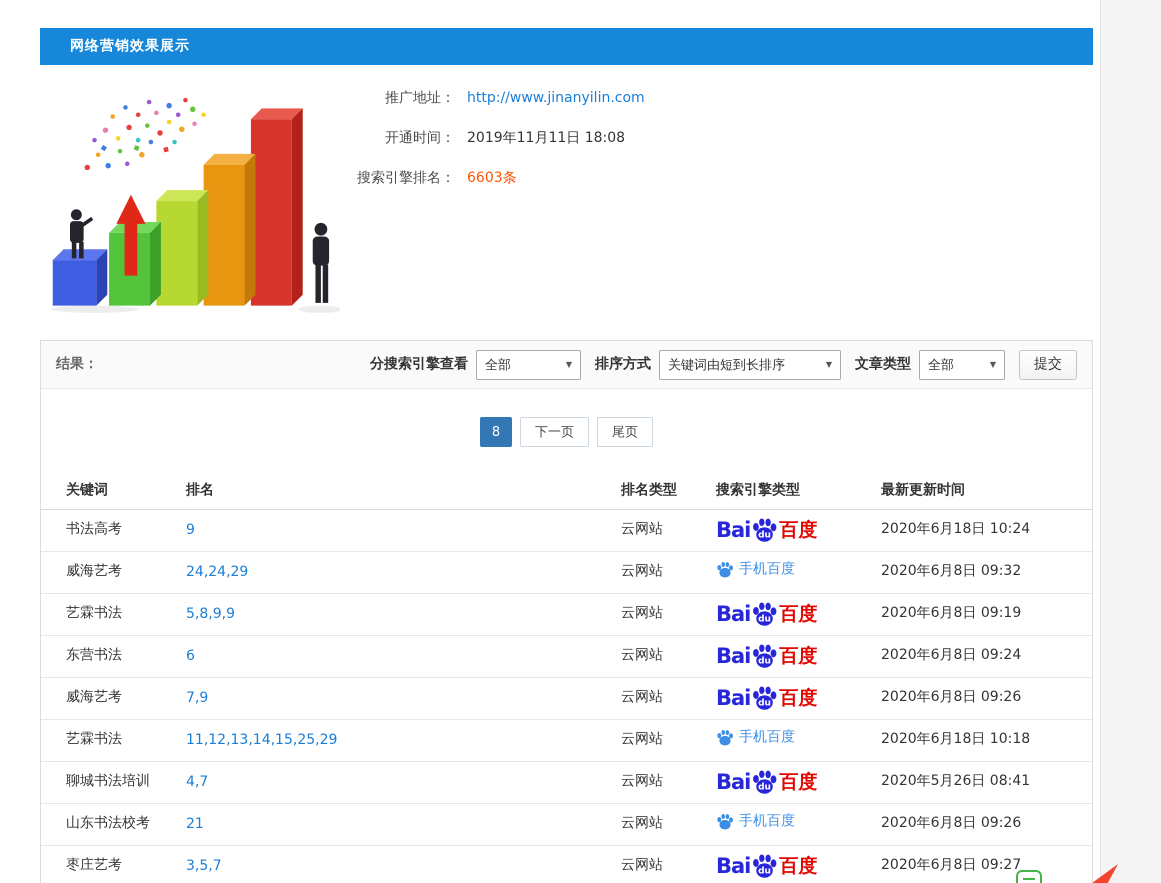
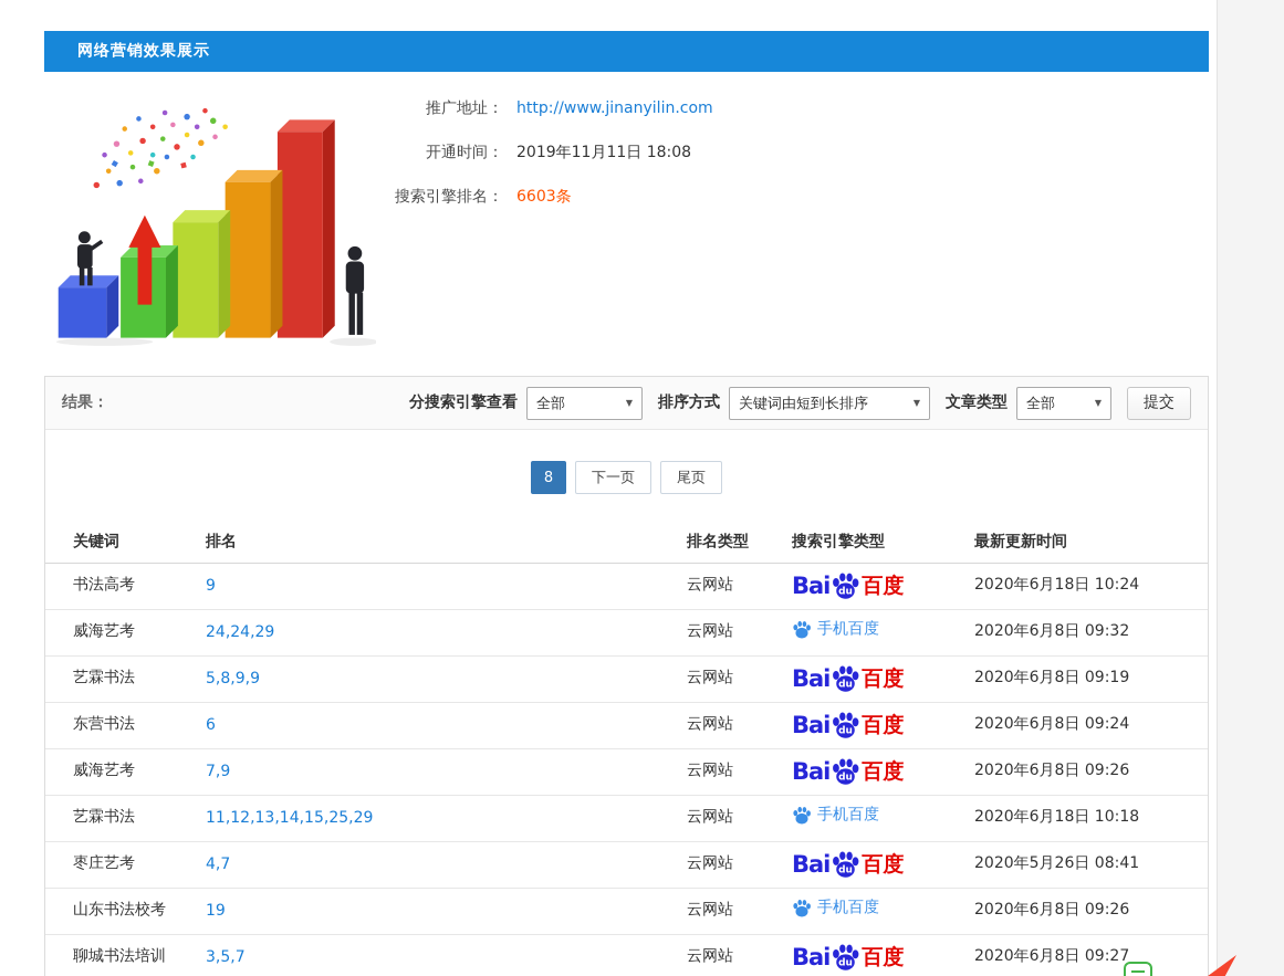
  网络营销效果展示
  推广地址：
  http://www.jinanyilin.com
  开通时间：
  2019年11月11日 18:08
  搜索引擎排名：
  6603条
  结果：
  分搜索引擎查看
  全部
  ▼
  排序方式
  关键词由短到长排序
  ▼
  文章类型
  全部
  ▼
  提交
  8
  下一页
  尾页
  关键词	排名	排名类型	搜索引擎类型	最新更新时间
  书法高考	9	云网站	Bai du 百度	2020年6月18日 10:24
  威海艺考	24,24,29	云网站	手机百度	2020年6月8日 09:32
  艺霖书法	5,8,9,9	云网站	Bai du 百度	2020年6月8日 09:19
  东营书法	6	云网站	Bai du 百度	2020年6月8日 09:24
  威海艺考	7,9	云网站	Bai du 百度	2020年6月8日 09:26
  艺霖书法	11,12,13,14,15,25,29	云网站	手机百度	2020年6月18日 10:18
- 聊城书法培训	4,7	云网站	Bai du 百度	2020年5月26日 08:41
+ 枣庄艺考	4,7	云网站	Bai du 百度	2020年5月26日 08:41
- 山东书法校考	21	云网站	手机百度	2020年6月8日 09:26
+ 山东书法校考	19	云网站	手机百度	2020年6月8日 09:26
- 枣庄艺考	3,5,7	云网站	Bai du 百度	2020年6月8日 09:27
+ 聊城书法培训	3,5,7	云网站	Bai du 百度	2020年6月8日 09:27
